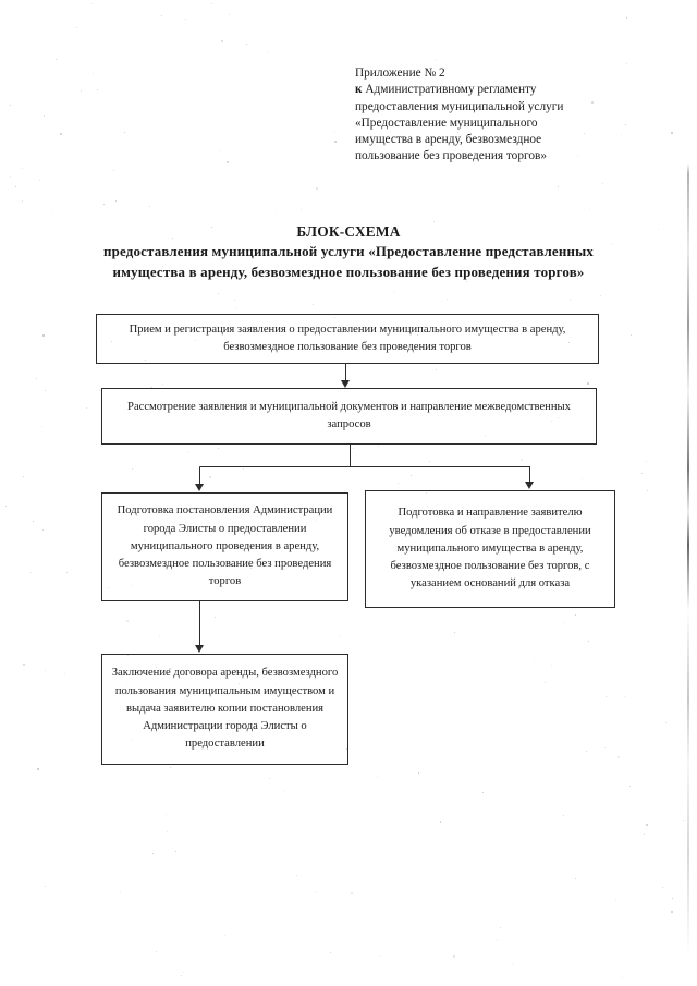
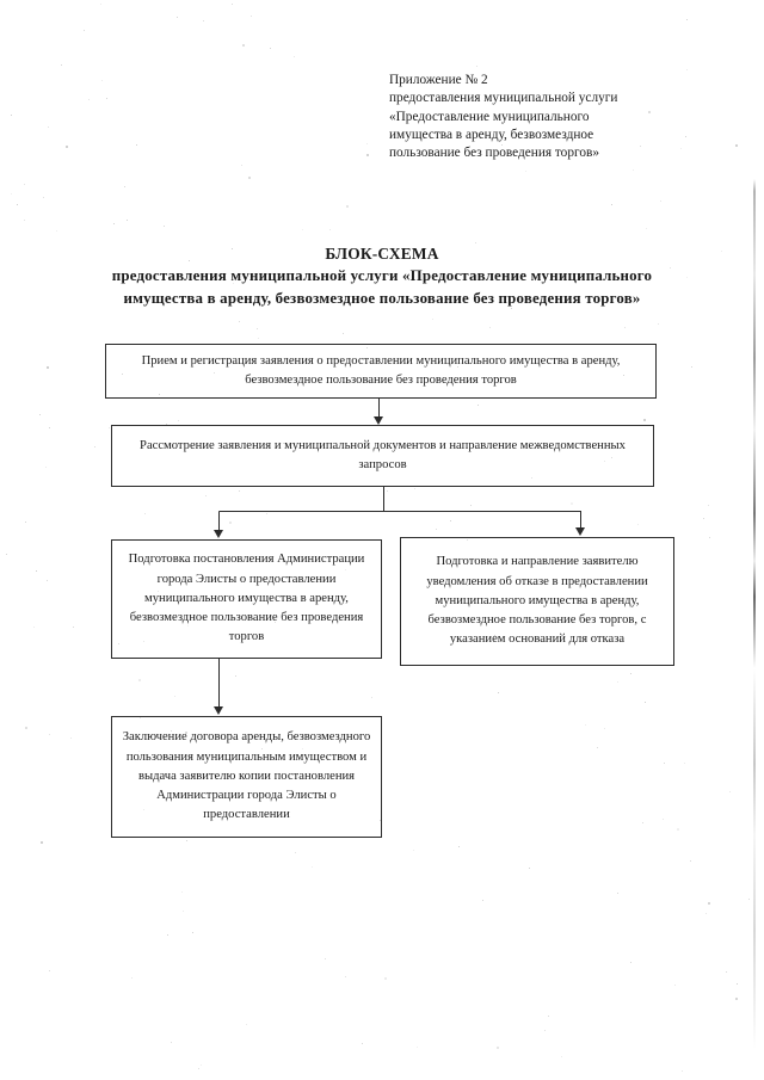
  Приложение № 2
- к Административному регламенту
  предоставления муниципальной услуги
  «Предоставление муниципального
  имущества в аренду, безвозмездное
  пользование без проведения торгов»
  БЛОК-СХЕМА
- предоставления муниципальной услуги «Предоставление представленных
+ предоставления муниципальной услуги «Предоставление муниципального
  имущества в аренду, безвозмездное пользование без проведения торгов»
  Прием и регистрация заявления о предоставлении муниципального имущества в аренду, безвозмездное пользование без проведения торгов
  Рассмотрение заявления и муниципальной документов и направление межведомственных запросов
- Подготовка постановления Администрации города Элисты о предоставлении муниципального проведения в аренду, безвозмездное пользование без проведения торгов
+ Подготовка постановления Администрации города Элисты о предоставлении муниципального имущества в аренду, безвозмездное пользование без проведения торгов
  Подготовка и направление заявителю уведомления об отказе в предоставлении муниципального имущества в аренду, безвозмездное пользование без торгов, с указанием оснований для отказа
  Заключение договора аренды, безвозмездного пользования муниципальным имуществом и выдача заявителю копии постановления Администрации города Элисты о предоставлении
